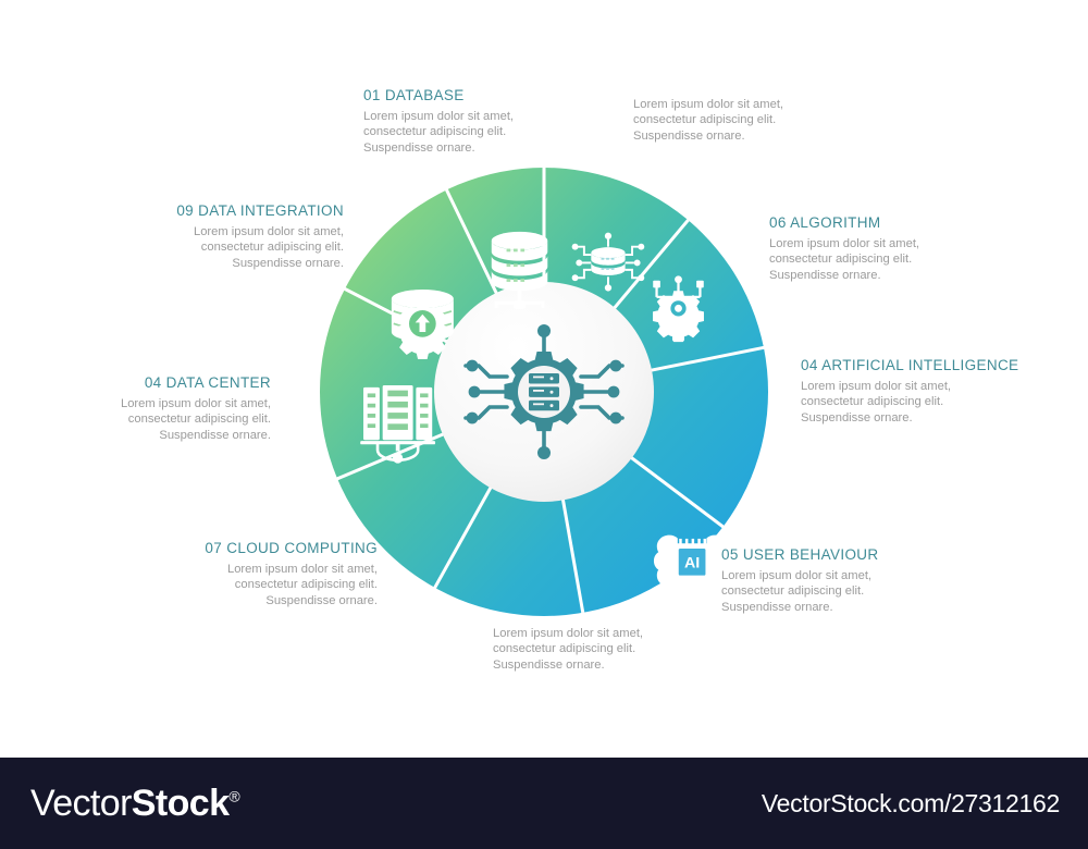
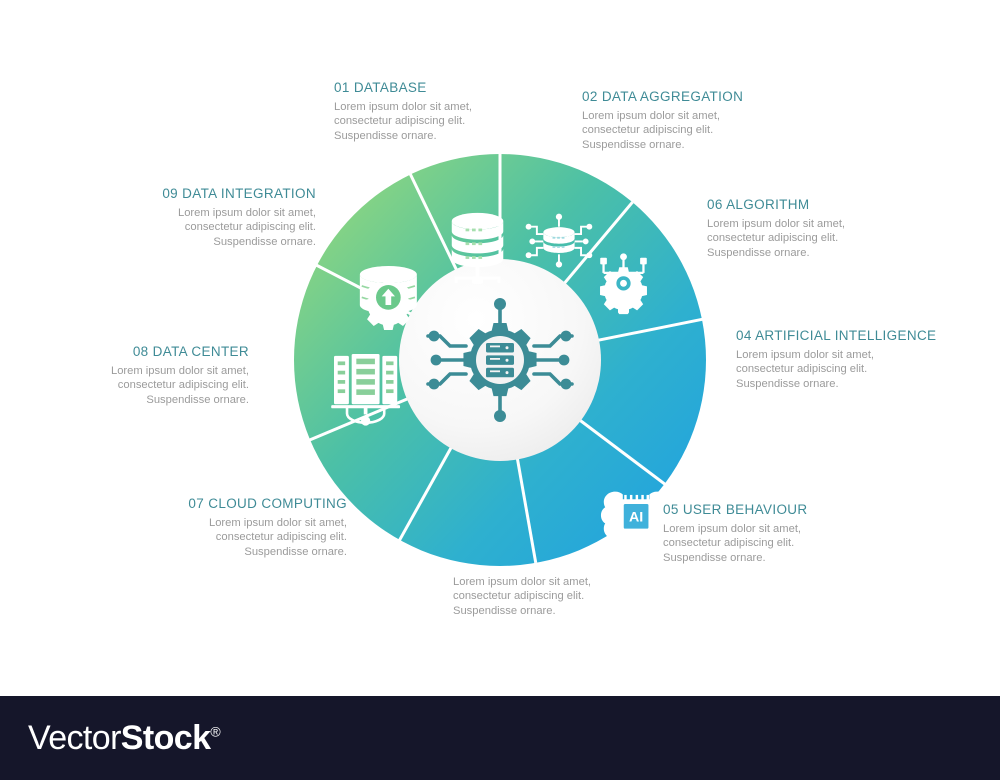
  AI
  01 DATABASE
  Lorem ipsum dolor sit amet,
  consectetur adipiscing elit.
  Suspendisse ornare.
+ 02 DATA AGGREGATION
  Lorem ipsum dolor sit amet,
  consectetur adipiscing elit.
  Suspendisse ornare.
  06 ALGORITHM
  Lorem ipsum dolor sit amet,
  consectetur adipiscing elit.
  Suspendisse ornare.
  04 ARTIFICIAL INTELLIGENCE
  Lorem ipsum dolor sit amet,
  consectetur adipiscing elit.
  Suspendisse ornare.
  05 USER BEHAVIOUR
  Lorem ipsum dolor sit amet,
  consectetur adipiscing elit.
  Suspendisse ornare.
  Lorem ipsum dolor sit amet,
  consectetur adipiscing elit.
  Suspendisse ornare.
  07 CLOUD COMPUTING
  Lorem ipsum dolor sit amet,
  consectetur adipiscing elit.
  Suspendisse ornare.
- 04 DATA CENTER
+ 08 DATA CENTER
  Lorem ipsum dolor sit amet,
  consectetur adipiscing elit.
  Suspendisse ornare.
  09 DATA INTEGRATION
  Lorem ipsum dolor sit amet,
  consectetur adipiscing elit.
  Suspendisse ornare.
  VectorStock®
- VectorStock.com/27312162
